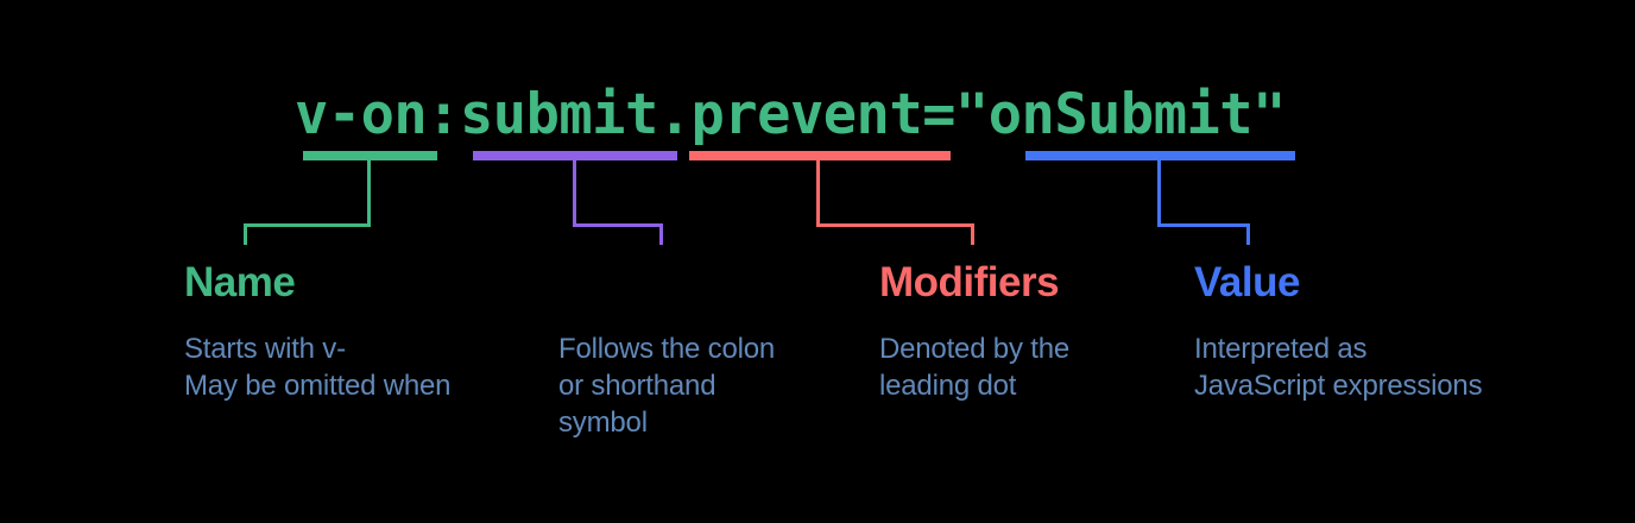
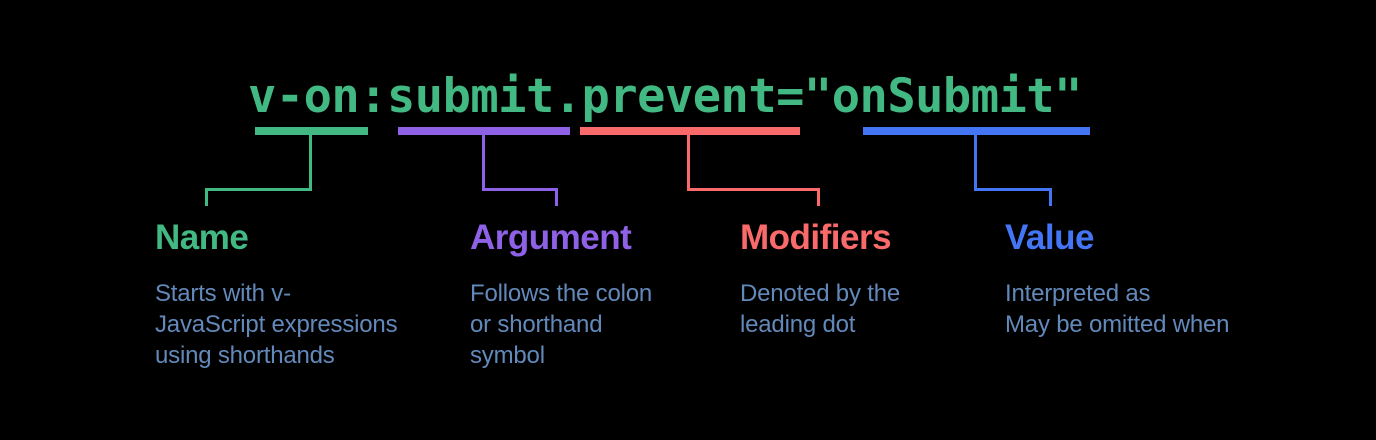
  v-on:submit.prevent="onSubmit"
  Name
  Starts with v-
- May be omitted when
+ JavaScript expressions
+ using shorthands
+ Argument
  Follows the colon
  or shorthand
  symbol
  Modifiers
  Denoted by the
  leading dot
  Value
  Interpreted as
- JavaScript expressions
+ May be omitted when
